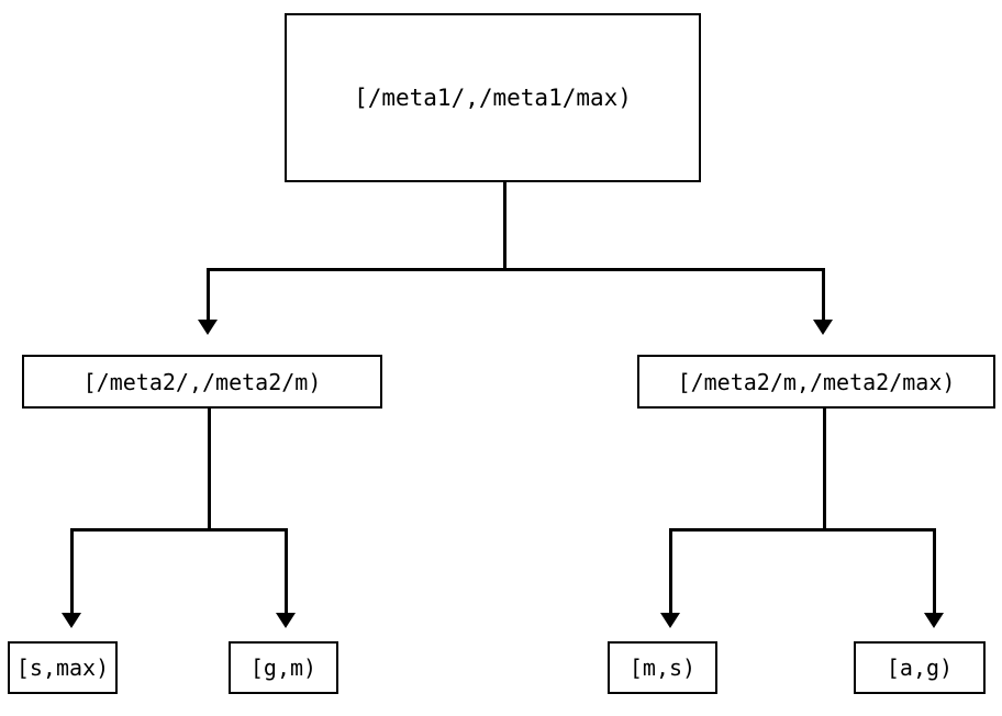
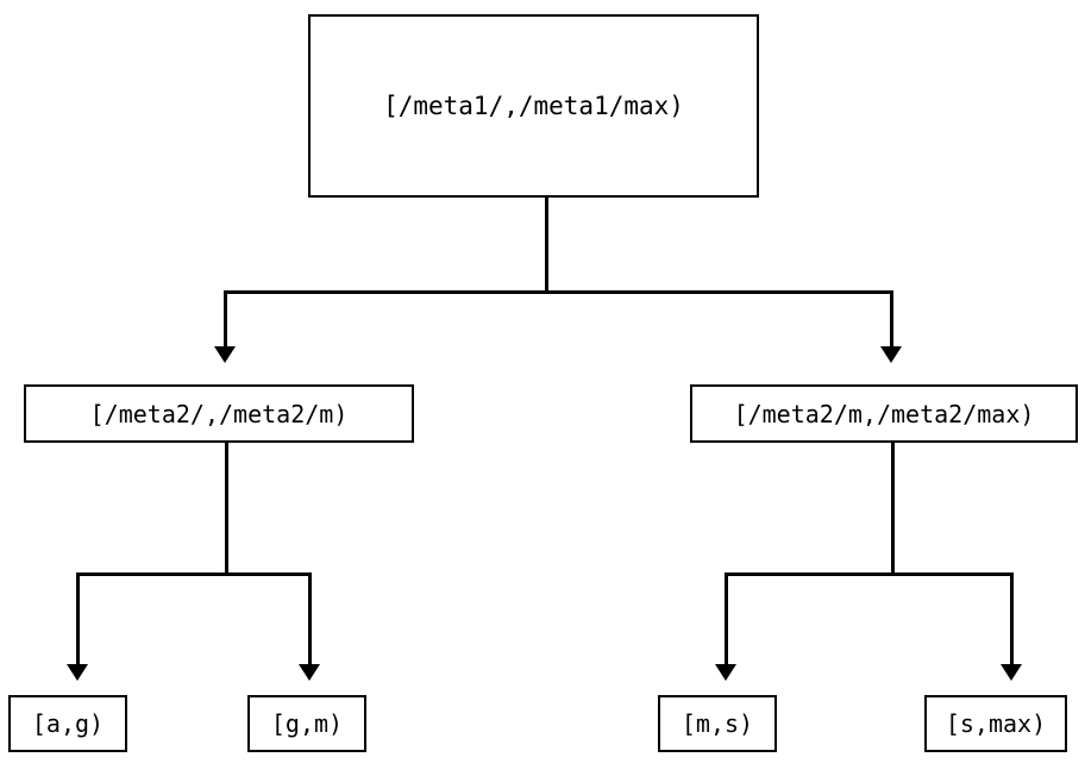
  [/meta1/,/meta1/max)
  [/meta2/,/meta2/m)
  [/meta2/m,/meta2/max)
- [s,max)
+ [a,g)
  [g,m)
  [m,s)
- [a,g)
+ [s,max)
